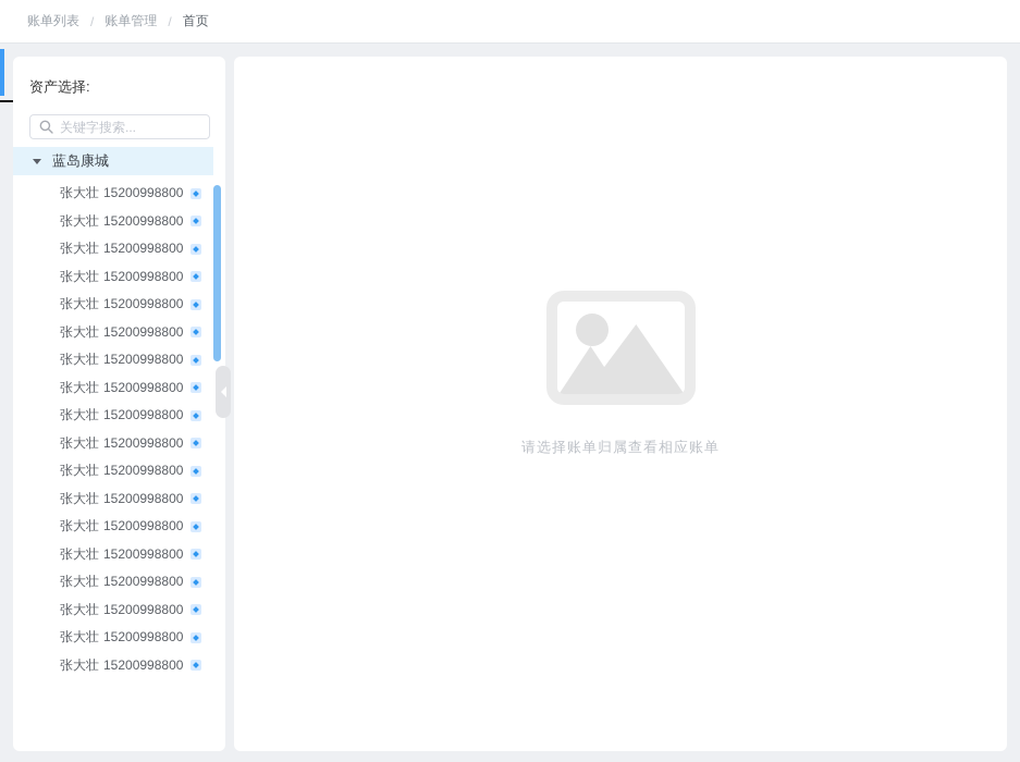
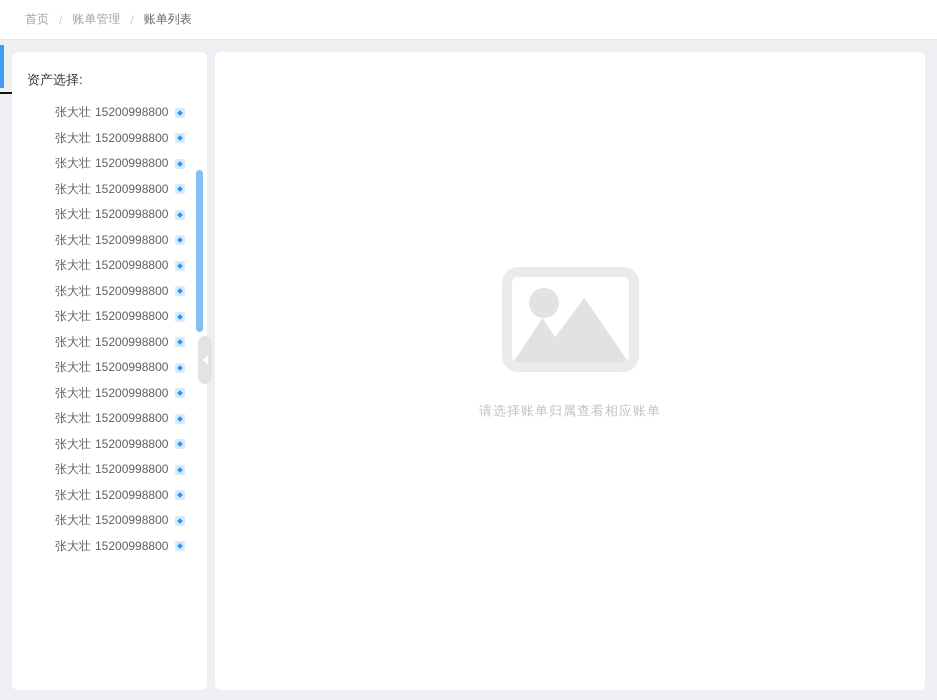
- 账单列表
+ 首页
  /
  账单管理
  /
- 首页
+ 账单列表
  资产选择:
- 关键字搜索...
- 蓝岛康城
  张大壮 15200998800
  张大壮 15200998800
  张大壮 15200998800
  张大壮 15200998800
  张大壮 15200998800
  张大壮 15200998800
  张大壮 15200998800
  张大壮 15200998800
  张大壮 15200998800
  张大壮 15200998800
  张大壮 15200998800
  张大壮 15200998800
  张大壮 15200998800
  张大壮 15200998800
  张大壮 15200998800
  张大壮 15200998800
  张大壮 15200998800
  张大壮 15200998800
  请选择账单归属查看相应账单
